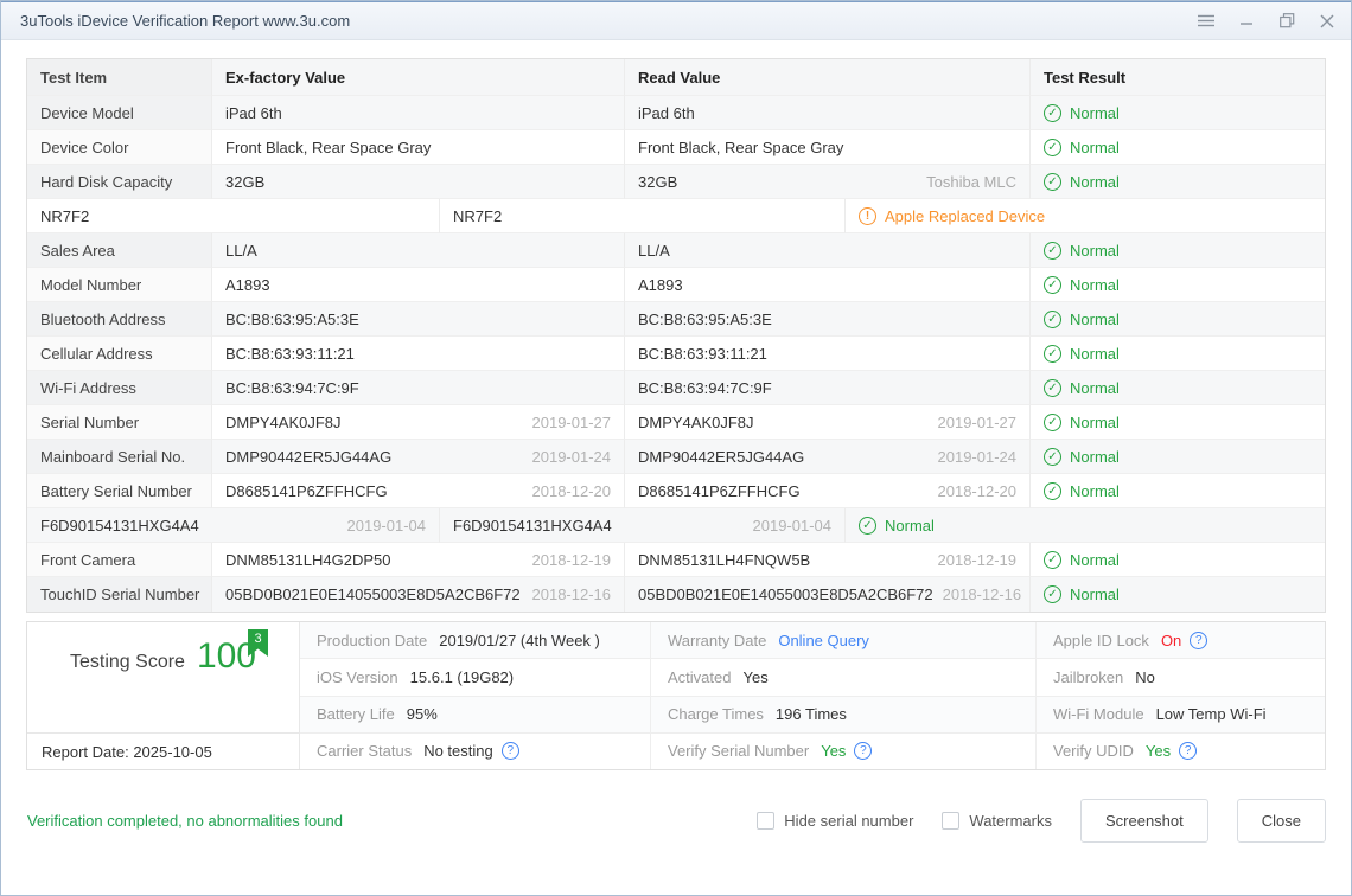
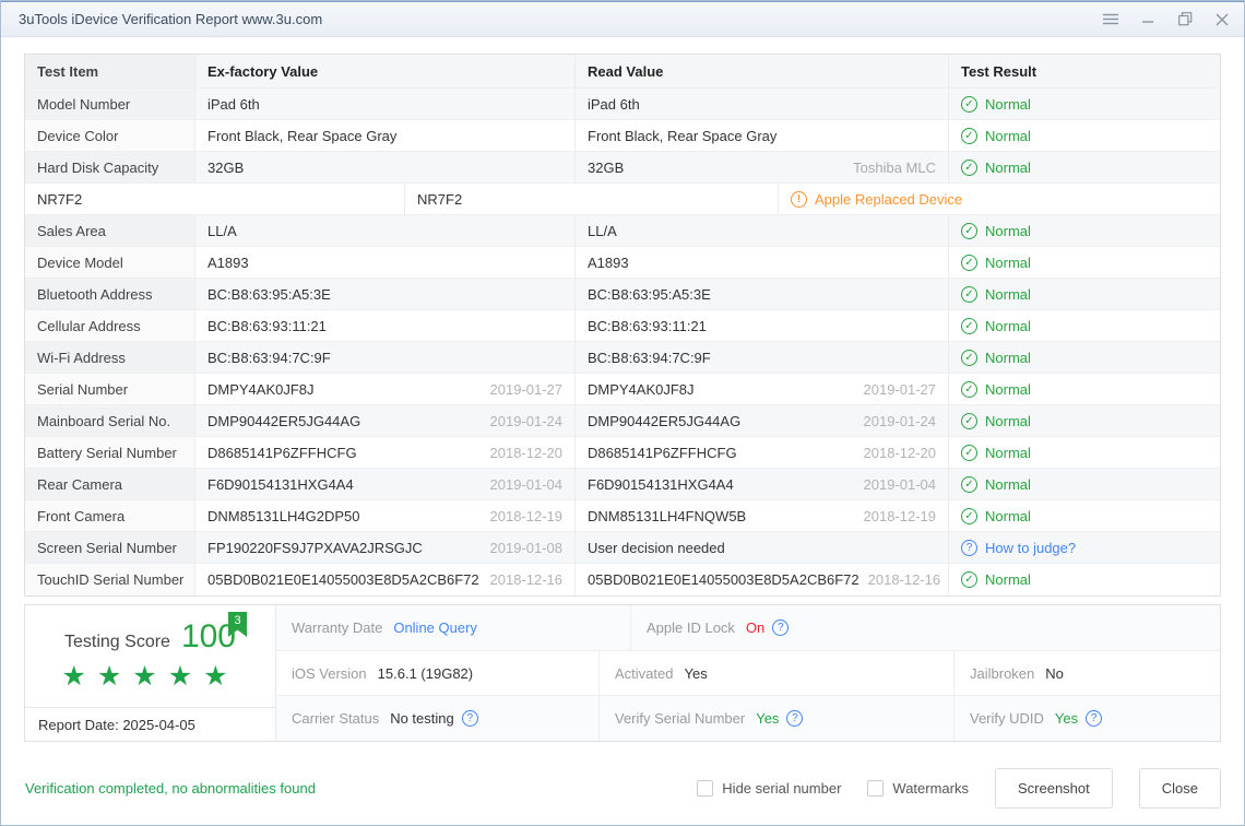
  3uTools iDevice Verification Report www.3u.com
  Test Item
  Ex-factory Value
  Read Value
  Test Result
- Device Model
+ Model Number
  iPad 6th
  iPad 6th
  Normal
  Device Color
  Front Black, Rear Space Gray
  Front Black, Rear Space Gray
  Normal
  Hard Disk Capacity
  32GB
  32GB
  Toshiba MLC
  Normal
  NR7F2
  NR7F2
  Apple Replaced Device
  Sales Area
  LL/A
  LL/A
  Normal
- Model Number
+ Device Model
  A1893
  A1893
  Normal
  Bluetooth Address
  BC:B8:63:95:A5:3E
  BC:B8:63:95:A5:3E
  Normal
  Cellular Address
  BC:B8:63:93:11:21
  BC:B8:63:93:11:21
  Normal
  Wi-Fi Address
  BC:B8:63:94:7C:9F
  BC:B8:63:94:7C:9F
  Normal
  Serial Number
  DMPY4AK0JF8J
  2019-01-27
  DMPY4AK0JF8J
  2019-01-27
  Normal
  Mainboard Serial No.
  DMP90442ER5JG44AG
  2019-01-24
  DMP90442ER5JG44AG
  2019-01-24
  Normal
  Battery Serial Number
  D8685141P6ZFFHCFG
  2018-12-20
  D8685141P6ZFFHCFG
  2018-12-20
  Normal
+ Rear Camera
  F6D90154131HXG4A4
  2019-01-04
  F6D90154131HXG4A4
  2019-01-04
  Normal
  Front Camera
  DNM85131LH4G2DP50
  2018-12-19
  DNM85131LH4FNQW5B
  2018-12-19
  Normal
+ Screen Serial Number
+ FP190220FS9J7PXAVA2JRSGJC
+ 2019-01-08
+ User decision needed
+ How to judge?
  TouchID Serial Number
  05BD0B021E0E14055003E8D5A2CB6F72
  2018-12-16
  05BD0B021E0E14055003E8D5A2CB6F72
  2018-12-16
  Normal
  Testing Score
  100
  3
+ ★★★★★
  Report Date:
- 2025-10-05
+ 2025-04-05
- Production Date
- 2019/01/27 (4th Week )
  Warranty Date
  Online Query
  Apple ID Lock
  On
  iOS Version
  15.6.1 (19G82)
  Activated
  Yes
  Jailbroken
  No
- Battery Life
- 95%
- Charge Times
- 196 Times
- Wi-Fi Module
- Low Temp Wi-Fi
  Carrier Status
  No testing
  Verify Serial Number
  Yes
  Verify UDID
  Yes
  Verification completed, no abnormalities found
  Hide serial number
  Watermarks
  Screenshot
  Close
